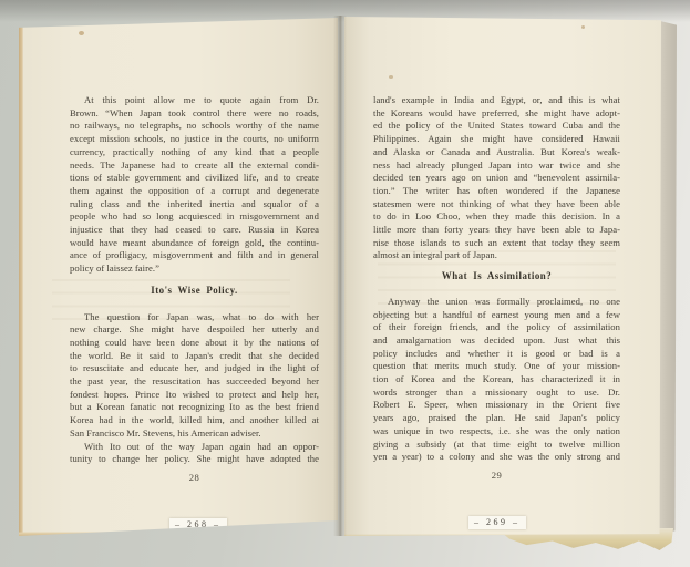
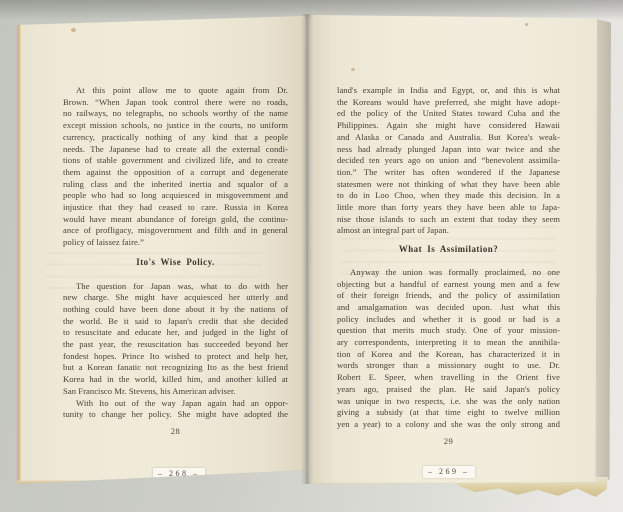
  At this point allow me to quote again from Dr.
  Brown. “When Japan took control there were no roads,
  no railways, no telegraphs, no schools worthy of the name
  except mission schools, no justice in the courts, no uniform
  currency, practically nothing of any kind that a people
  needs. The Japanese had to create all the external condi-
  tions of stable government and civilized life, and to create
  them against the opposition of a corrupt and degenerate
  ruling class and the inherited inertia and squalor of a
  people who had so long acquiesced in misgovernment and
  injustice that they had ceased to care. Russia in Korea
  would have meant abundance of foreign gold, the continu-
  ance of profligacy, misgovernment and filth and in general
  policy of laissez faire.”
  Ito's Wise Policy.
  The question for Japan was, what to do with her
- new charge. She might have despoiled her utterly and
+ new charge. She might have acquiesced her utterly and
  nothing could have been done about it by the nations of
  the world. Be it said to Japan's credit that she decided
  to resuscitate and educate her, and judged in the light of
  the past year, the resuscitation has succeeded beyond her
  fondest hopes. Prince Ito wished to protect and help her,
  but a Korean fanatic not recognizing Ito as the best friend
  Korea had in the world, killed him, and another killed at
  San Francisco Mr. Stevens, his American adviser.
  With Ito out of the way Japan again had an oppor-
  tunity to change her policy. She might have adopted the
  28
  – 268 –
  land's example in India and Egypt, or, and this is what
  the Koreans would have preferred, she might have adopt-
  ed the policy of the United States toward Cuba and the
  Philippines. Again she might have considered Hawaii
  and Alaska or Canada and Australia. But Korea's weak-
  ness had already plunged Japan into war twice and she
  decided ten years ago on union and “benevolent assimila-
  tion.” The writer has often wondered if the Japanese
  statesmen were not thinking of what they have been able
  to do in Loo Choo, when they made this decision. In a
  little more than forty years they have been able to Japa-
  nise those islands to such an extent that today they seem
  almost an integral part of Japan.
  What Is Assimilation?
  Anyway the union was formally proclaimed, no one
  objecting but a handful of earnest young men and a few
  of their foreign friends, and the policy of assimilation
  and amalgamation was decided upon. Just what this
  policy includes and whether it is good or bad is a
  question that merits much study. One of your mission-
+ ary correspondents, interpreting it to mean the annihila-
  tion of Korea and the Korean, has characterized it in
  words stronger than a missionary ought to use. Dr.
- Robert E. Speer, when missionary in the Orient five
+ Robert E. Speer, when travelling in the Orient five
  years ago, praised the plan. He said Japan's policy
  was unique in two respects, i.e. she was the only nation
  giving a subsidy (at that time eight to twelve million
  yen a year) to a colony and she was the only strong and
  29
  – 269 –
